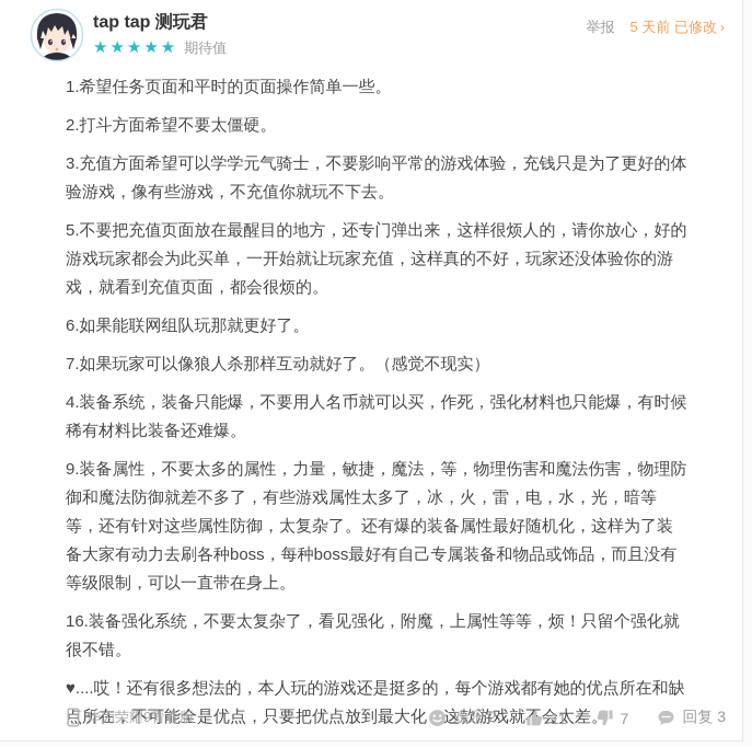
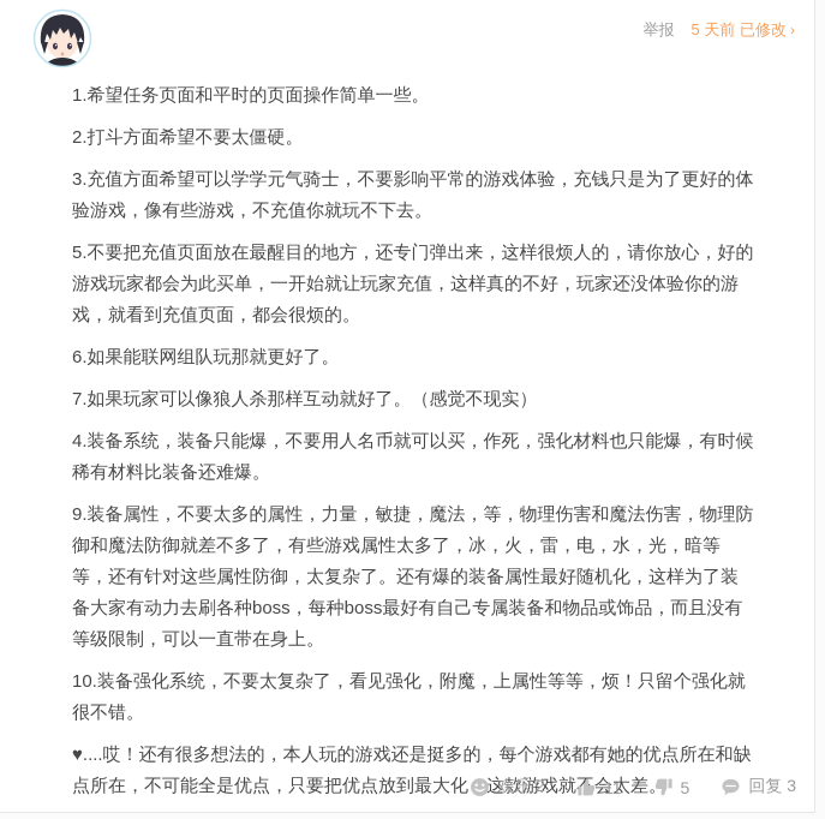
- tap tap 测玩君
- ★★★★★
- 期待值
  举报
  5 天前 已修改 ›
  1.希望任务页面和平时的页面操作简单一些。
  2.打斗方面希望不要太僵硬。
  3.充值方面希望可以学学元气骑士，不要影响平常的游戏体验，充钱只是为了更好的体验游戏，像有些游戏，不充值你就玩不下去。
  5.不要把充值页面放在最醒目的地方，还专门弹出来，这样很烦人的，请你放心，好的游戏玩家都会为此买单，一开始就让玩家充值，这样真的不好，玩家还没体验你的游戏，就看到充值页面，都会很烦的。
  6.如果能联网组队玩那就更好了。
  7.如果玩家可以像狼人杀那样互动就好了。（感觉不现实）
  4.装备系统，装备只能爆，不要用人名币就可以买，作死，强化材料也只能爆，有时候稀有材料比装备还难爆。
  9.装备属性，不要太多的属性，力量，敏捷，魔法，等，物理伤害和魔法伤害，物理防御和魔法防御就差不多了，有些游戏属性太多了，冰，火，雷，电，水，光，暗等等，还有针对这些属性防御，太复杂了。还有爆的装备属性最好随机化，这样为了装备大家有动力去刷各种boss，每种boss最好有自己专属装备和物品或饰品，而且没有等级限制，可以一直带在身上。
- 16.装备强化系统，不要太复杂了，看见强化，附魔，上属性等等，烦！只留个强化就很不错。
+ 10.装备强化系统，不要太复杂了，看见强化，附魔，上属性等等，烦！只留个强化就很不错。
  ♥....哎！还有很多想法的，本人玩的游戏还是挺多的，每个游戏都有她的优点所在和缺点所在，不可能全是优点，只要把优点放到最大化这款游戏就会太差
- 华为荣耀9青春版
  欢乐 2
  11
- 7
+ 5
  回复 3
